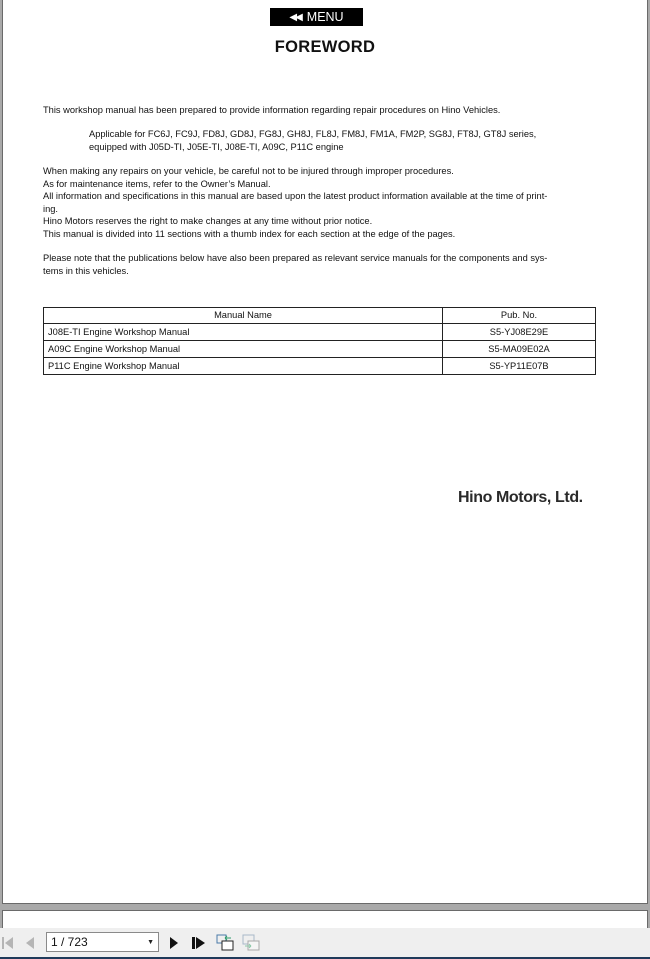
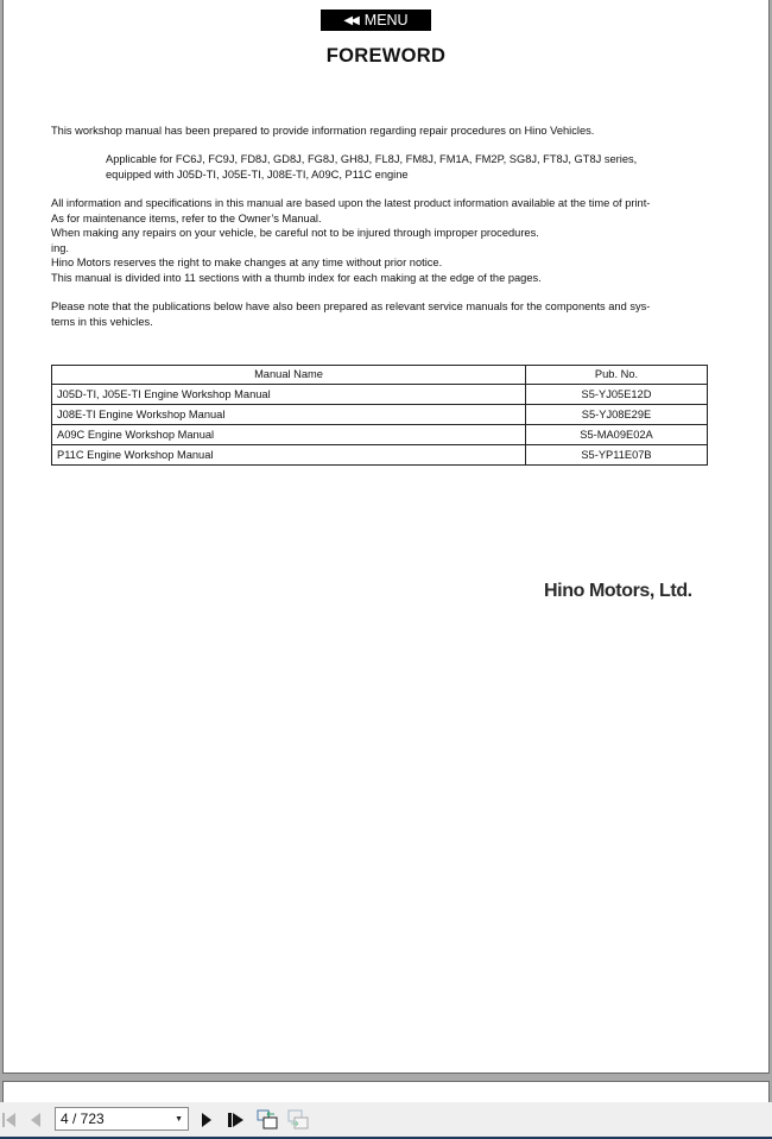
  ◀◀
  MENU
  FOREWORD
  This workshop manual has been prepared to provide information regarding repair procedures on Hino Vehicles.
  Applicable for FC6J, FC9J, FD8J, GD8J, FG8J, GH8J, FL8J, FM8J, FM1A, FM2P, SG8J, FT8J, GT8J series,
  equipped with J05D-TI, J05E-TI, J08E-TI, A09C, P11C engine
- When making any repairs on your vehicle, be careful not to be injured through improper procedures.
+ All information and specifications in this manual are based upon the latest product information available at the time of print-
  As for maintenance items, refer to the Owner’s Manual.
- All information and specifications in this manual are based upon the latest product information available at the time of print-
+ When making any repairs on your vehicle, be careful not to be injured through improper procedures.
  ing.
  Hino Motors reserves the right to make changes at any time without prior notice.
- This manual is divided into 11 sections with a thumb index for each section at the edge of the pages.
+ This manual is divided into 11 sections with a thumb index for each making at the edge of the pages.
  Please note that the publications below have also been prepared as relevant service manuals for the components and sys-
  tems in this vehicles.
  Manual Name	Pub. No.
+ J05D-TI, J05E-TI Engine Workshop Manual	S5-YJ05E12D
  J08E-TI Engine Workshop Manual	S5-YJ08E29E
  A09C Engine Workshop Manual	S5-MA09E02A
  P11C Engine Workshop Manual	S5-YP11E07B
  Hino Motors, Ltd.
- 1 / 723
+ 4 / 723
